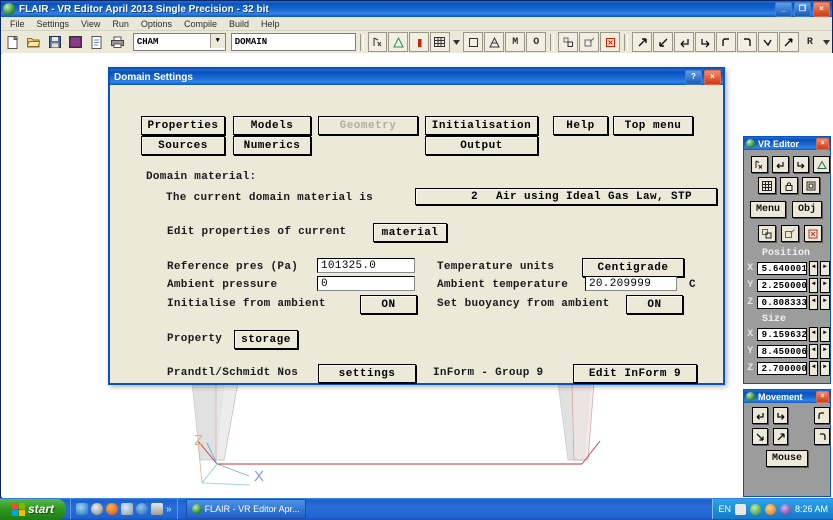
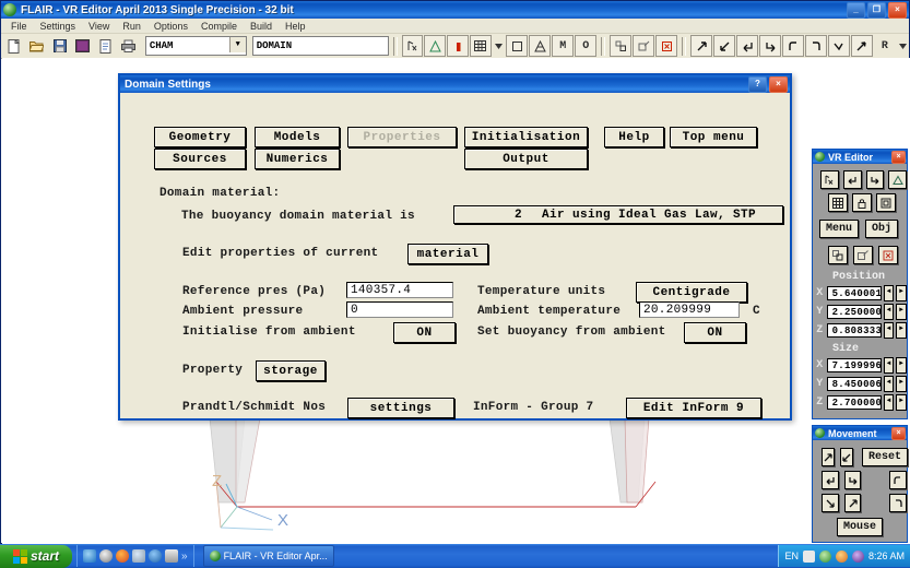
  FLAIR - VR Editor April 2013 Single Precision - 32 bit
  _
  ❐
  ×
  File
  Settings
  View
  Run
  Options
  Compile
  Build
  Help
  CHAM
  ▼
  DOMAIN
  M
  O
  R
  Z
  X
  Domain Settings
  ?
  ×
- Properties
+ Geometry
  Models
- Geometry
+ Properties
  Initialisation
  Help
  Top menu
  Sources
  Numerics
  Output
  Domain material:
- The current domain material is
+ The buoyancy domain material is
  2
  Air using Ideal Gas Law, STP
  Edit properties of current
  material
  Reference pres (Pa)
- 101325.0
+ 140357.4
  Temperature units
  Centigrade
  Ambient pressure
  0
  Ambient temperature
  20.209999
  C
  Initialise from ambient
  ON
  Set buoyancy from ambient
  ON
  Property
  storage
  Prandtl/Schmidt Nos
  settings
- InForm - Group 9
+ InForm - Group 7
  Edit InForm 9
  VR Editor
  Menu
  Obj
  Position
  X
  5.640001
  Y
  2.250000
  Z
  0.808333
  Size
  X
- 9.159632
+ 7.199996
  Y
  8.450006
  Z
  2.700000
  Movement
+ Reset
  Mouse
  start
  »
  FLAIR - VR Editor Apr...
  EN
  8:26 AM
